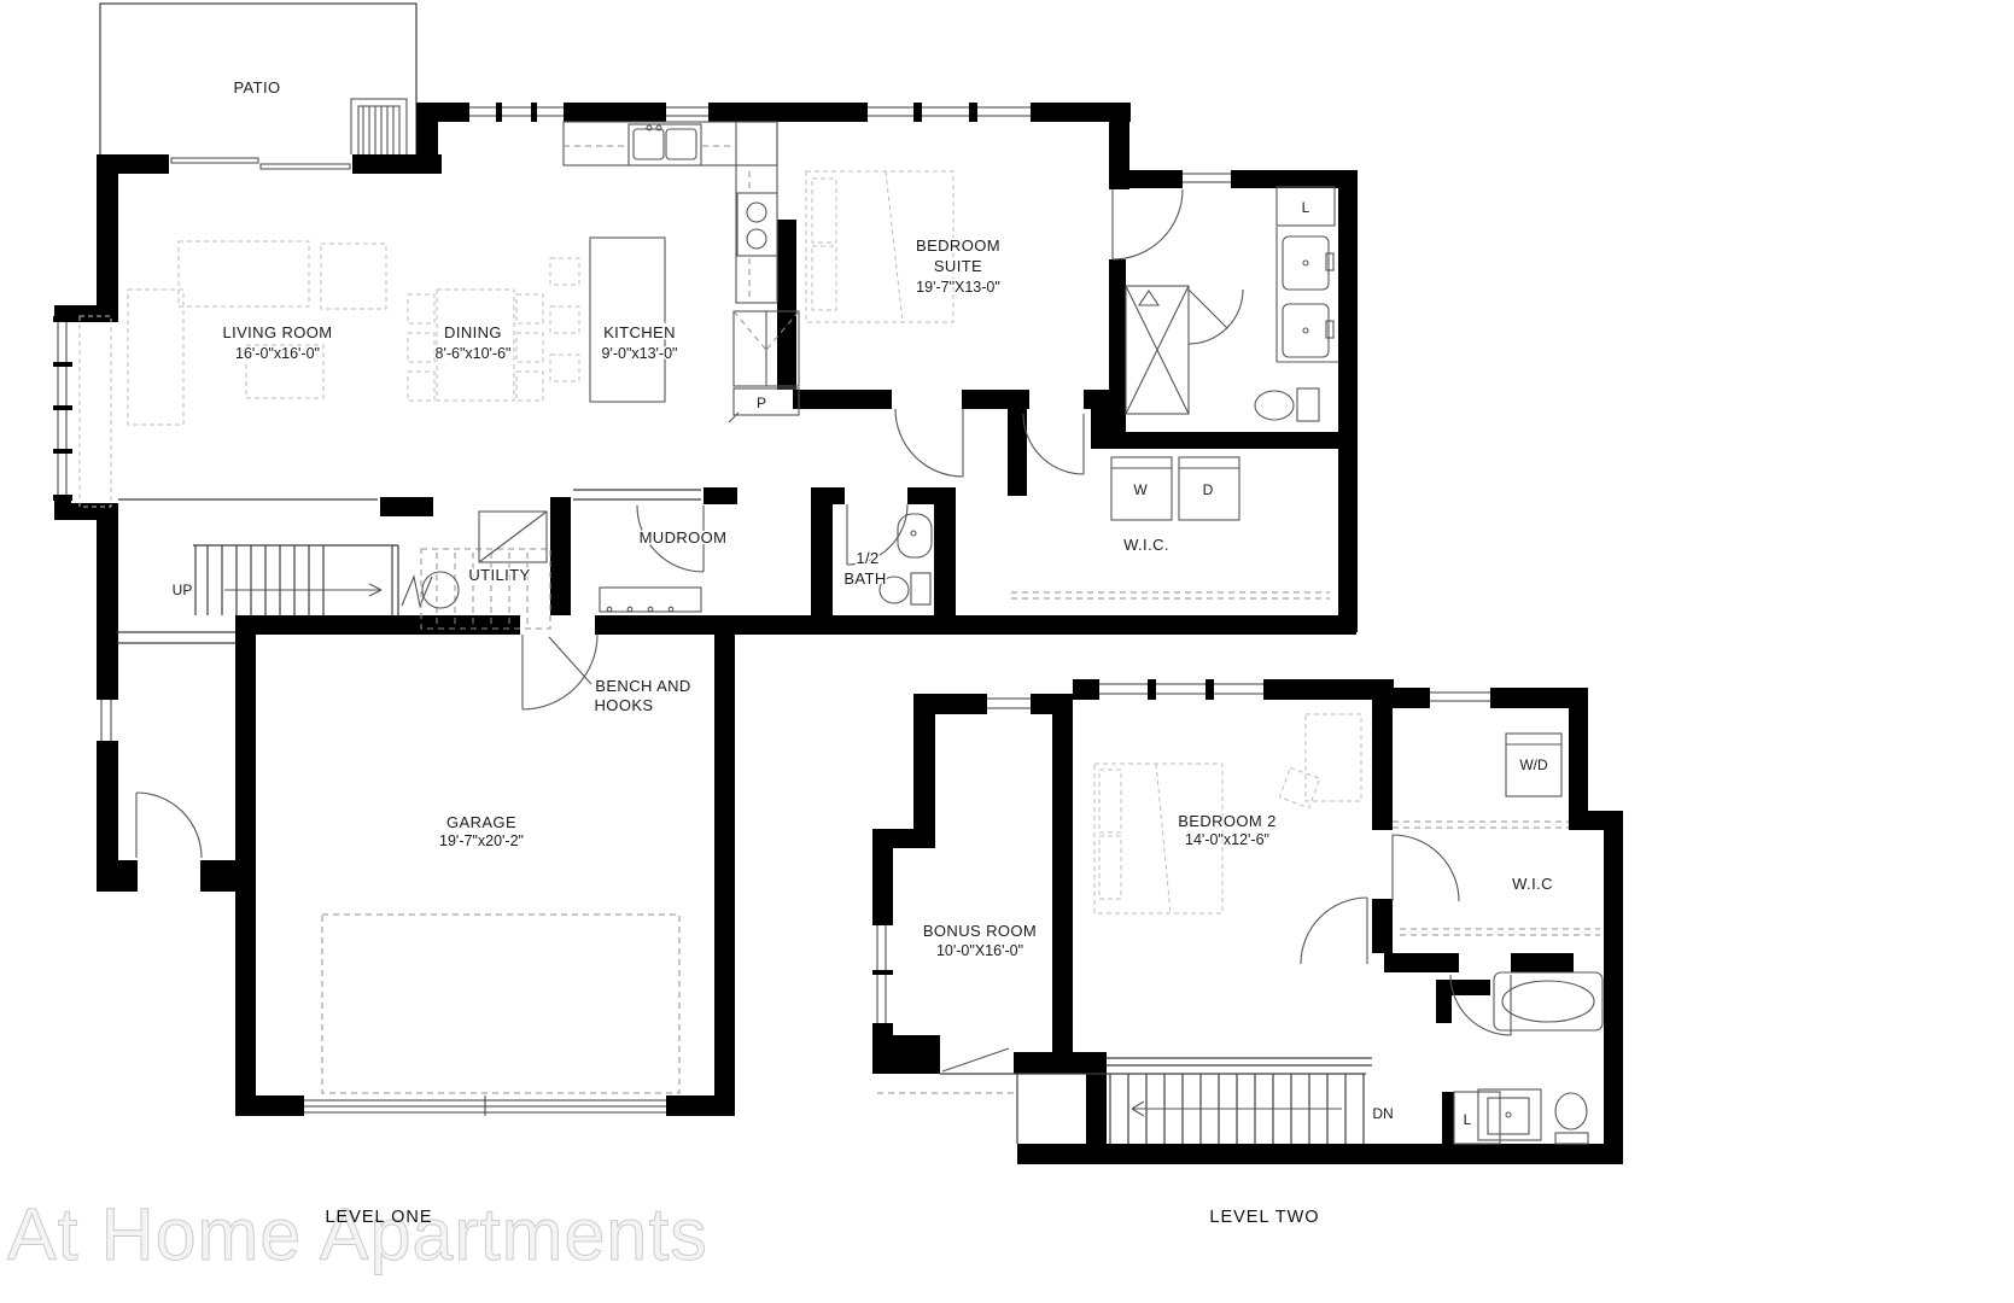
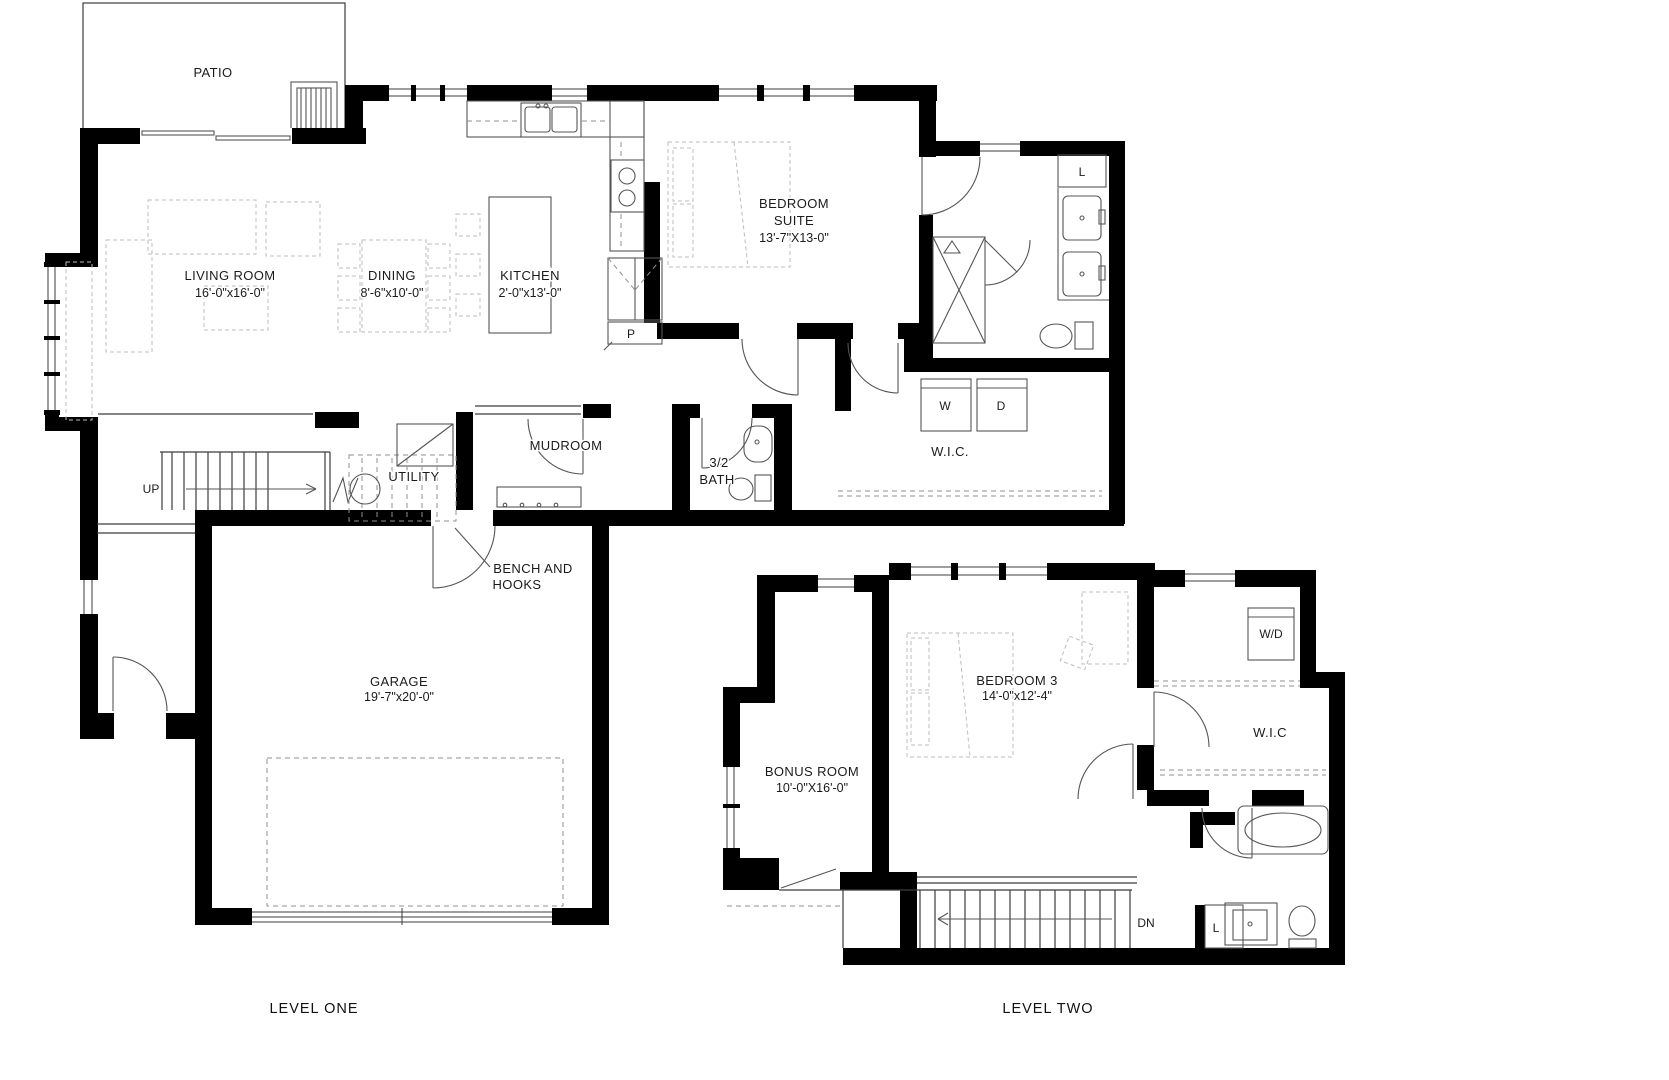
  PATIO
  LIVING ROOM
  16'-0"x16'-0"
  DINING
- 8'-6"x10'-6"
+ 8'-6"x10'-0"
  KITCHEN
- 9'-0"x13'-0"
+ 2'-0"x13'-0"
  BEDROOM
  SUITE
- 19'-7"X13-0"
+ 13'-7"X13-0"
  P
  MUDROOM
  UTILITY
  UP
- 1/2
+ 3/2
  BATH
  W
  D
  W.I.C.
  L
  BENCH AND
  HOOKS
  GARAGE
- 19'-7"x20'-2"
+ 19'-7"x20'-0"
  BONUS ROOM
  10'-0"X16'-0"
- BEDROOM 2
+ BEDROOM 3
- 14'-0"x12'-6"
+ 14'-0"x12'-4"
  W/D
  W.I.C
  DN
  L
- At Home Apartments
  LEVEL ONE
  LEVEL TWO
